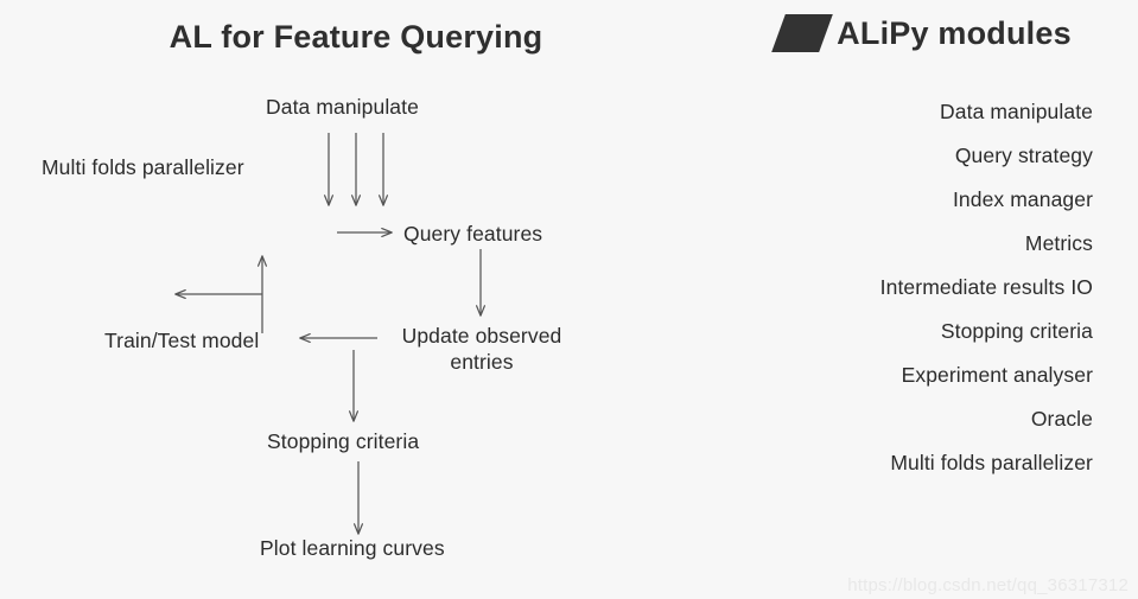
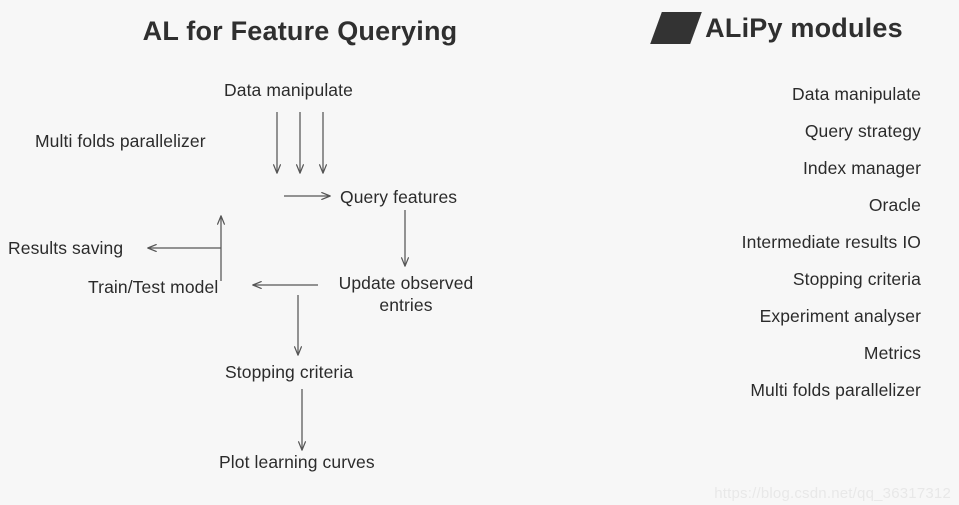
  AL for Feature Querying
  ALiPy modules
  Data manipulate
  Multi folds parallelizer
  Query features
+ Results saving
  Train/Test model
  Update observed entries
  Stopping criteria
  Plot learning curves
  Data manipulate
  Query strategy
  Index manager
- Metrics
+ Oracle
  Intermediate results IO
  Stopping criteria
  Experiment analyser
- Oracle
+ Metrics
  Multi folds parallelizer
